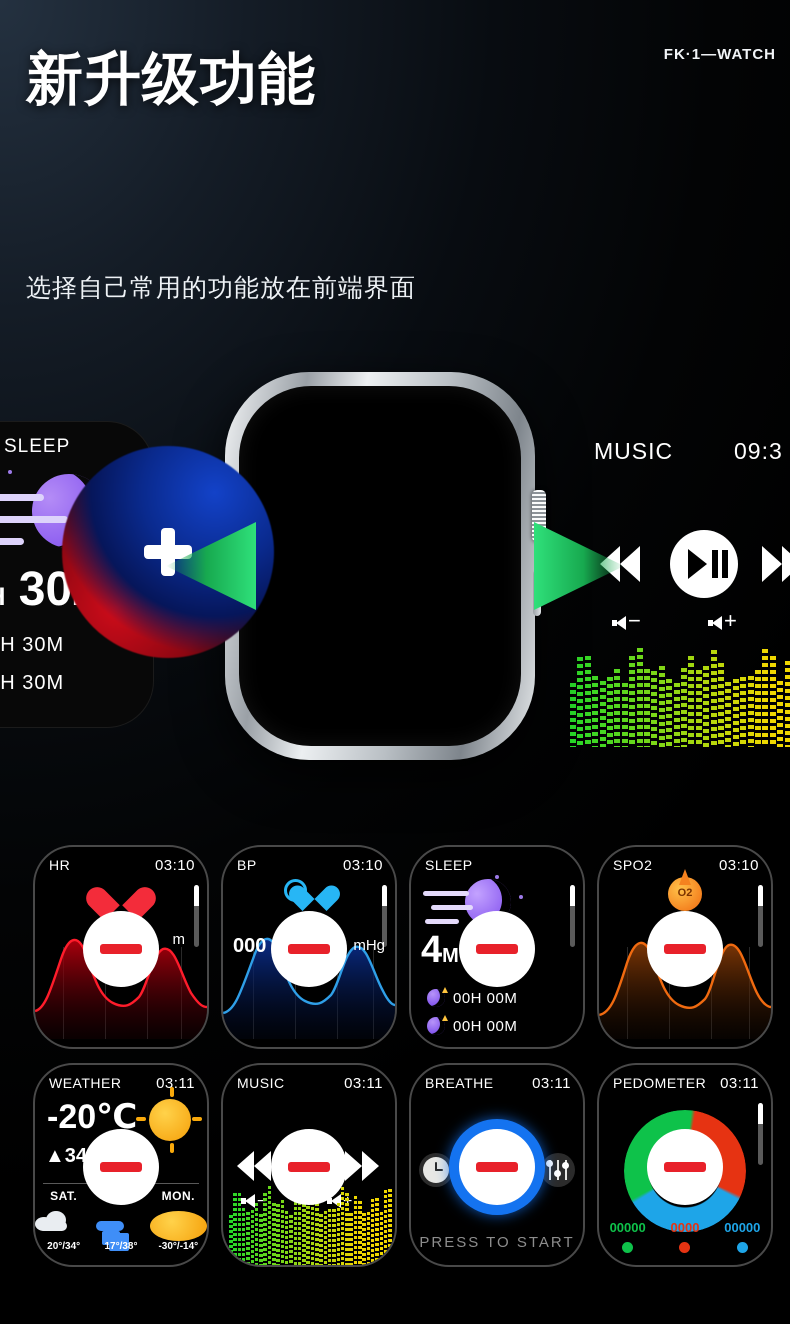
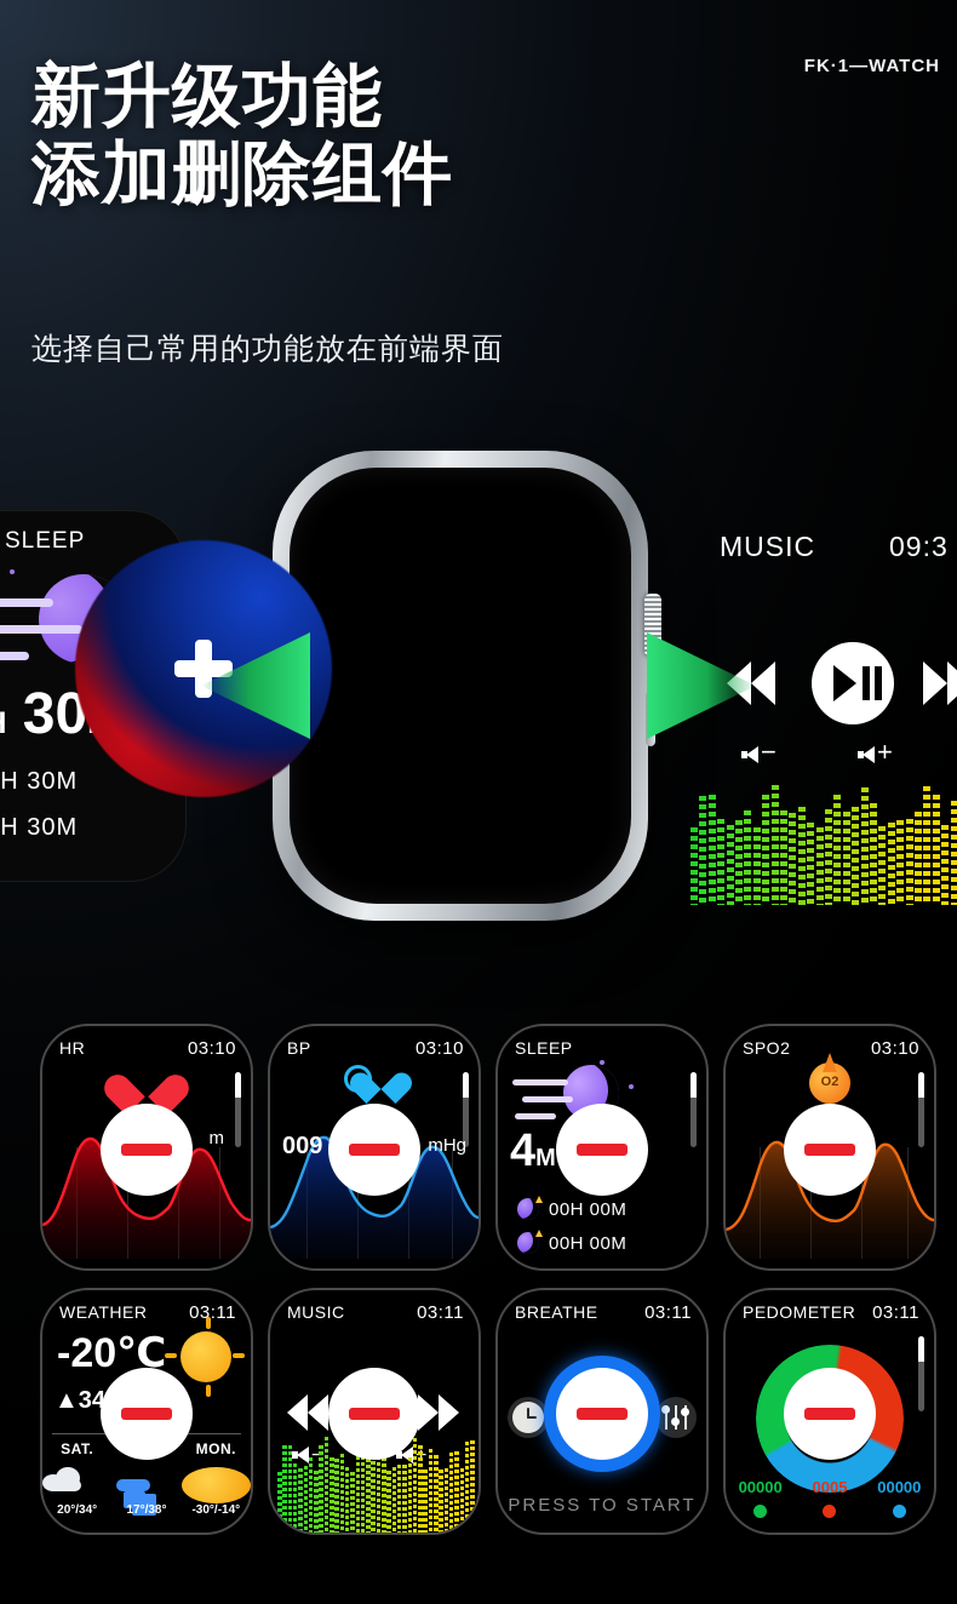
  FK·1—WATCH
  新升级功能
+ 添加删除组件
  选择自己常用的功能放在前端界面
  SLEEP
  MUSIC
  09:3
  −
  +
  HR
  03:10
  m
  BP
  03:10
- 000
+ 009
  mHg
  SLEEP
  4M
  00H 00M
  00H 00M
  SPO2
  03:10
  O2
  WEATHER
  03:11
  -20℃
  ▲34
  SAT.
  MON.
  20°/34°
  17°/38°
  -30°/-14°
  MUSIC
  03:11
  −
  BREATHE
  03:11
  PRESS TO START
  PEDOMETER
  03:11
  00000
- 0000
+ 0005
  00000
